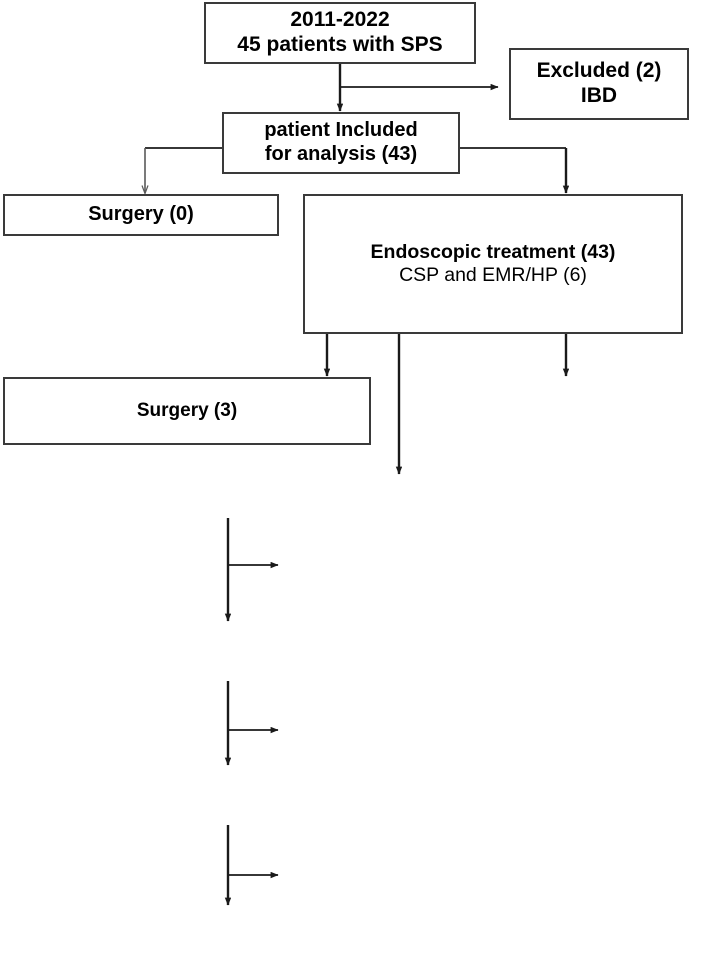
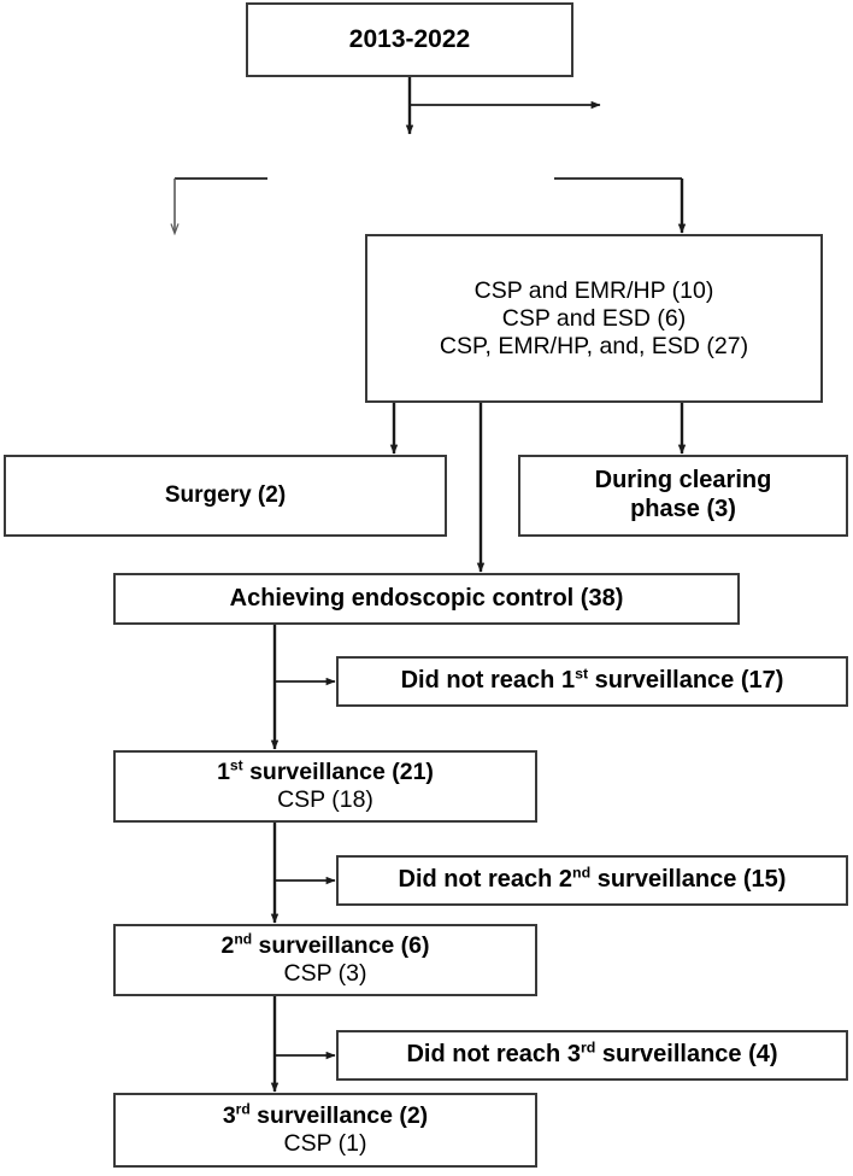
- 2011-2022
+ 2013-2022
- 45 patients with SPS
- Excluded (2)
- IBD
- patient Included
- for analysis (43)
- Surgery (0)
- Endoscopic treatment (43)
- CSP and EMR/HP (6)
+ CSP and EMR/HP (10)
+ CSP and ESD (6)
+ CSP, EMR/HP, and, ESD (27)
- Surgery (3)
+ Surgery (2)
+ During clearing
+ phase (3)
+ Achieving endoscopic control (38)
+ Did not reach 1st surveillance (17)
+ 1st surveillance (21)
+ CSP (18)
+ Did not reach 2nd surveillance (15)
+ 2nd surveillance (6)
+ CSP (3)
+ Did not reach 3rd surveillance (4)
+ 3rd surveillance (2)
+ CSP (1)
